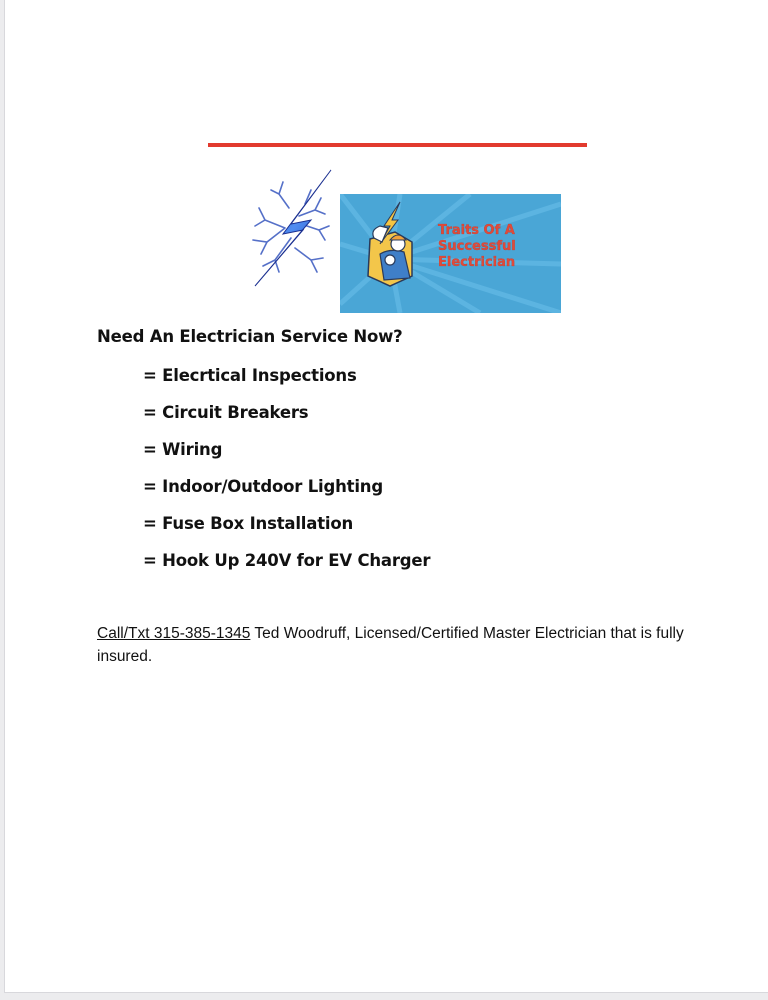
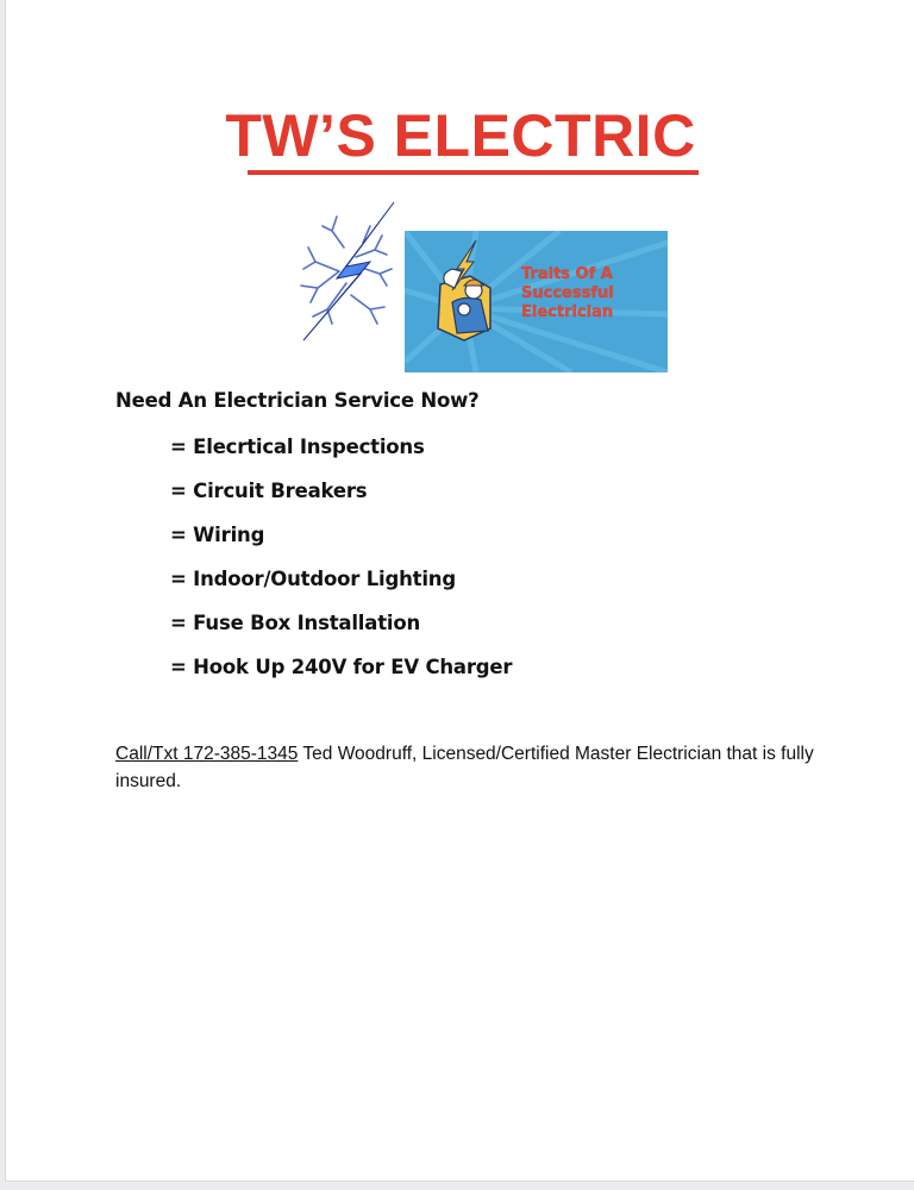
+ TW’S ELECTRIC
  Traits Of A
  Successful
  Electrician
  Need An Electrician Service Now?
  = Elecrtical Inspections
  = Circuit Breakers
  = Wiring
  = Indoor/Outdoor Lighting
  = Fuse Box Installation
  = Hook Up 240V for EV Charger
- Call/Txt 315-385-1345 Ted Woodruff, Licensed/Certified Master Electrician that is fully insured.
+ Call/Txt 172-385-1345 Ted Woodruff, Licensed/Certified Master Electrician that is fully insured.
